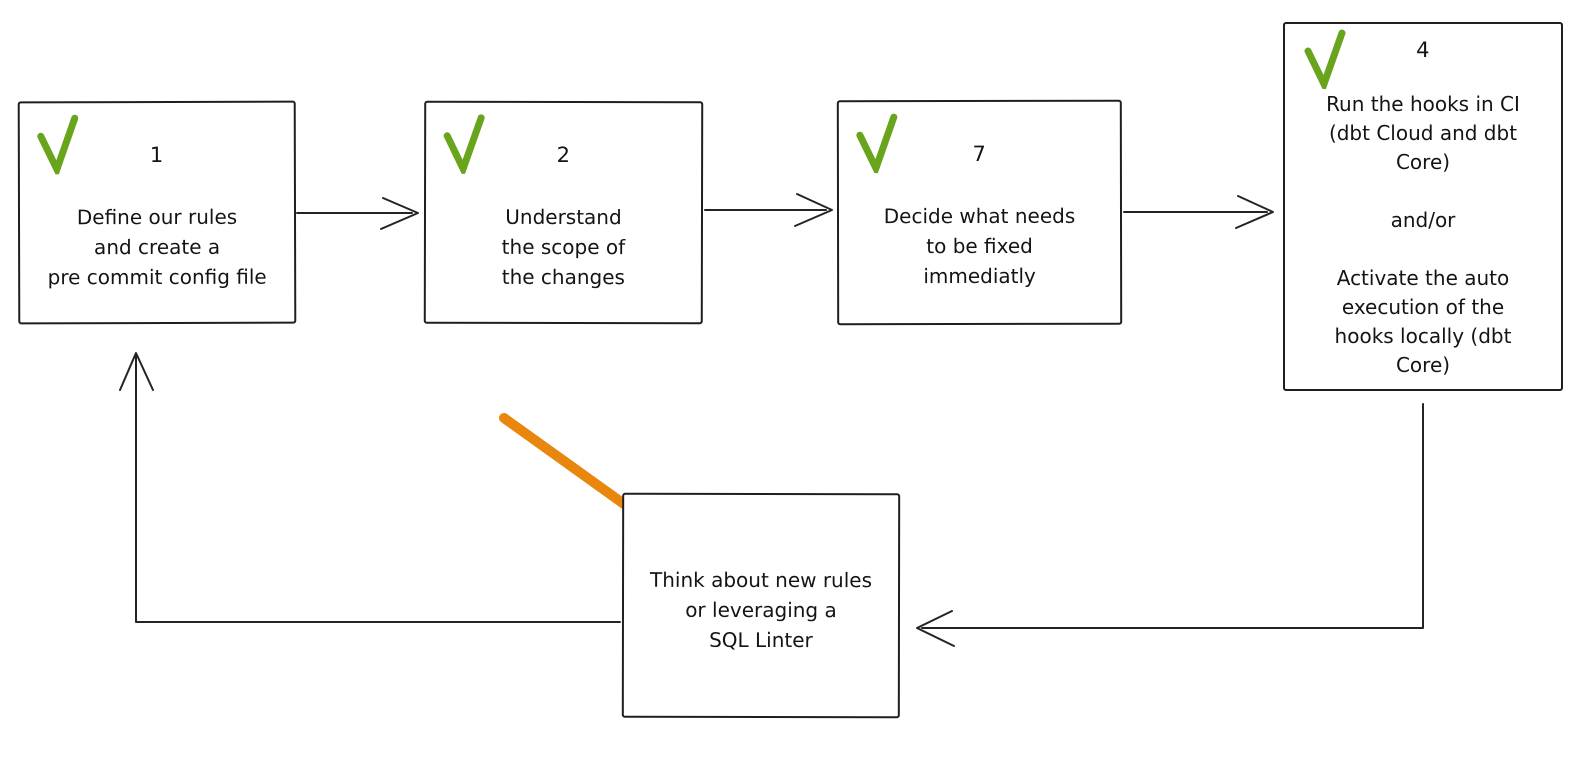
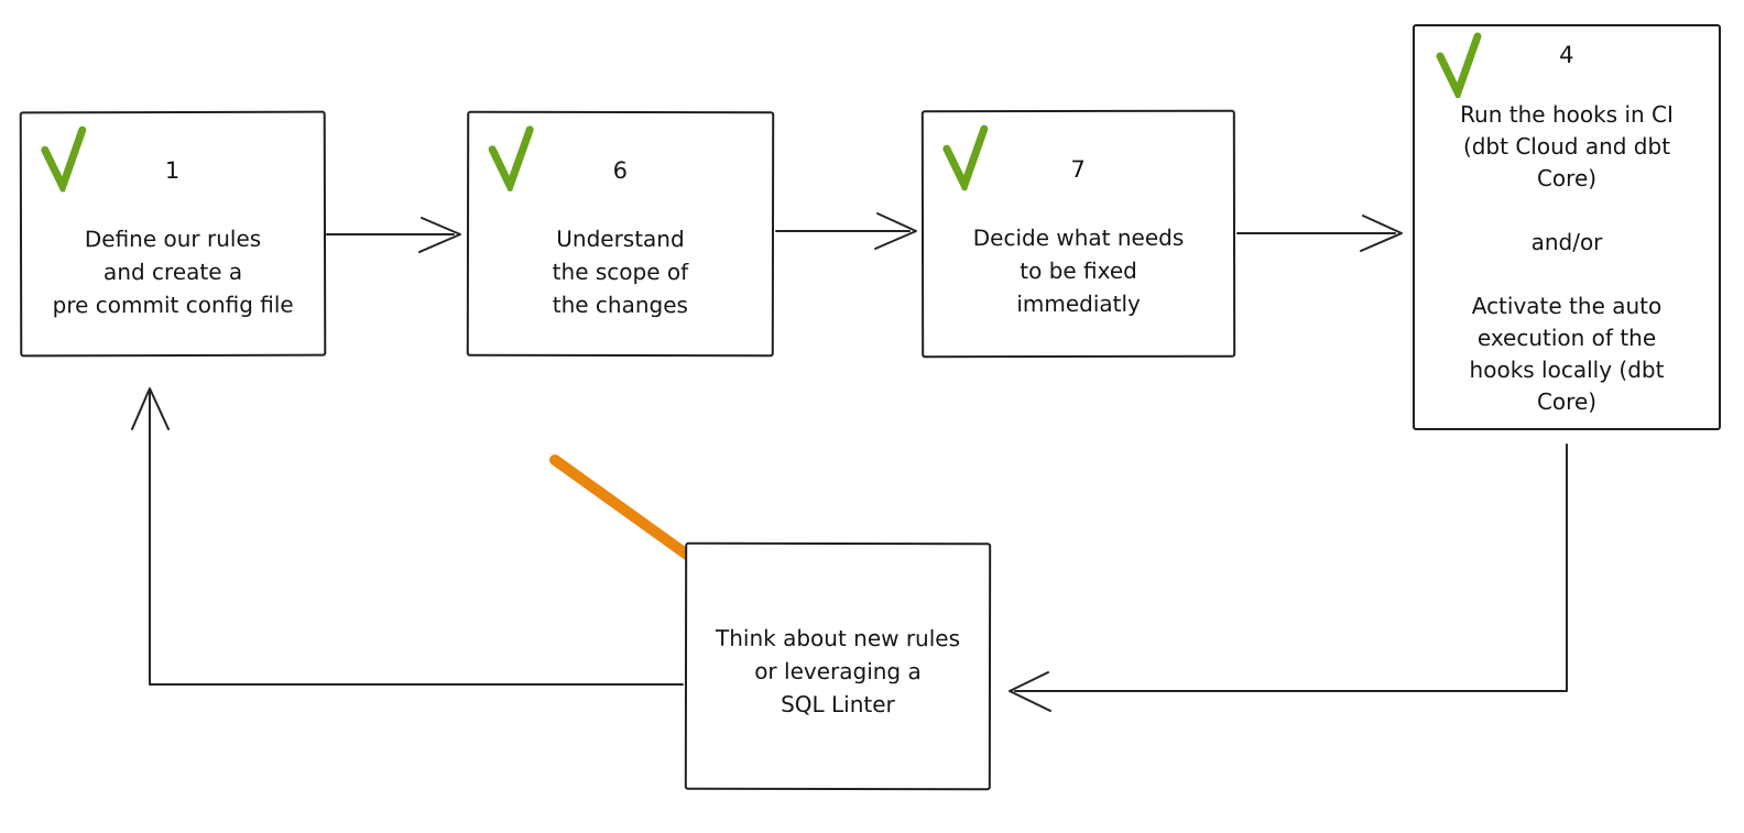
  1
  Define our rules
  and create a
  pre commit config file
- 2
+ 6
  Understand
  the scope of
  the changes
  7
  Decide what needs
  to be fixed
  immediatly
  4
  Run the hooks in CI
  (dbt Cloud and dbt
  Core)
  and/or
  Activate the auto
  execution of the
  hooks locally (dbt
  Core)
  Think about new rules
  or leveraging a
  SQL Linter
